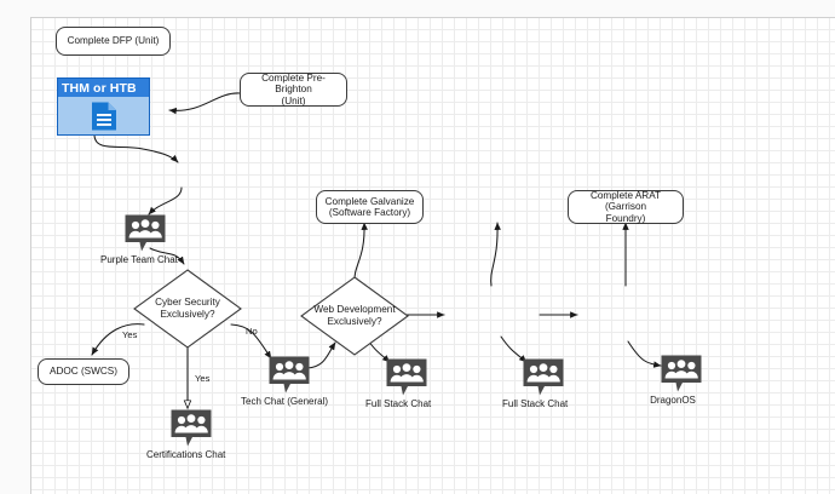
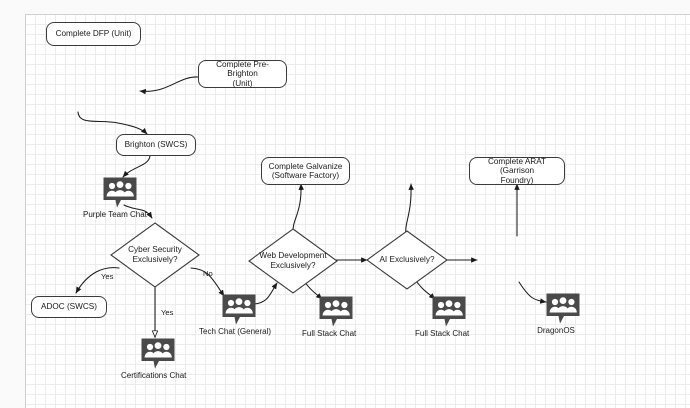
  Complete DFP (Unit)
- THM or HTB
  Complete Pre-Brighton
  (Unit)
+ Brighton (SWCS)
  Purple Team Chat
  ADOC (SWCS)
  Cyber Security
  Exclusively?
  Certifications Chat
  Tech Chat (General)
  Web Development
  Exclusively?
  Complete Galvanize
  (Software Factory)
  Full Stack Chat
+ AI Exclusively?
  Full Stack Chat
  Complete ARAT (Garrison
  Foundry)
  DragonOS
  Yes
  Yes
  No
